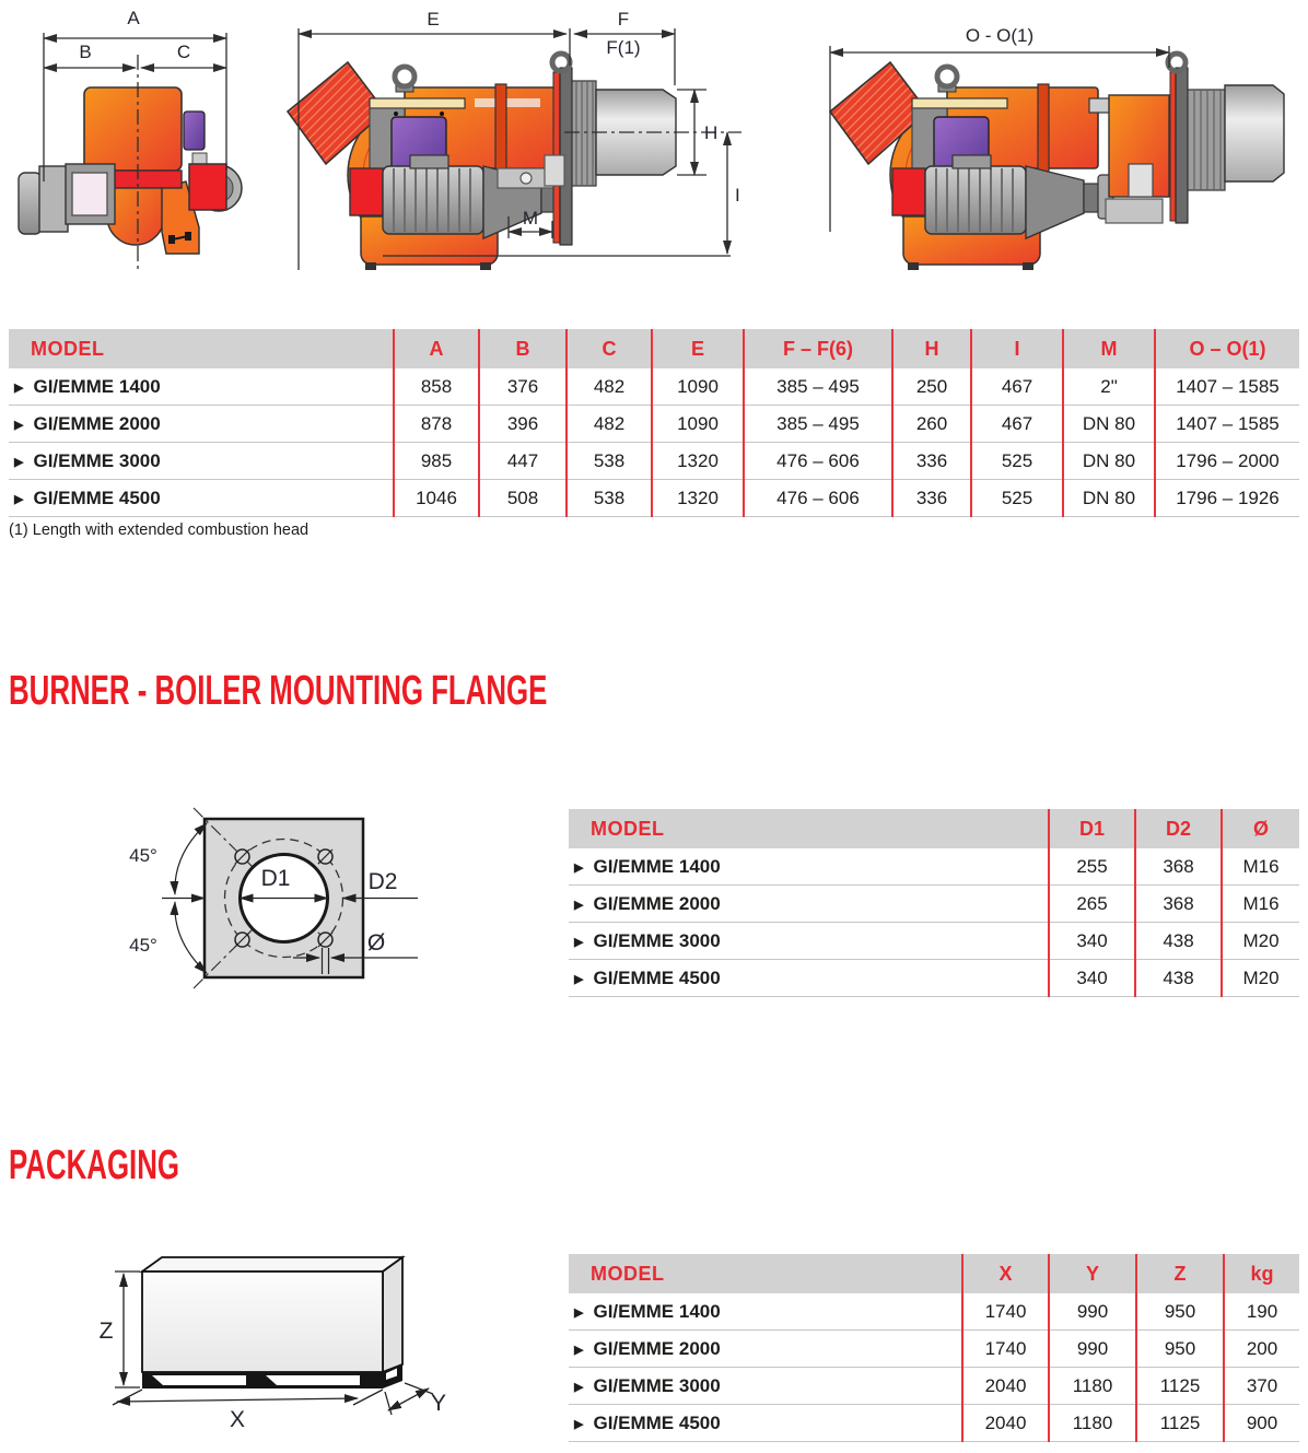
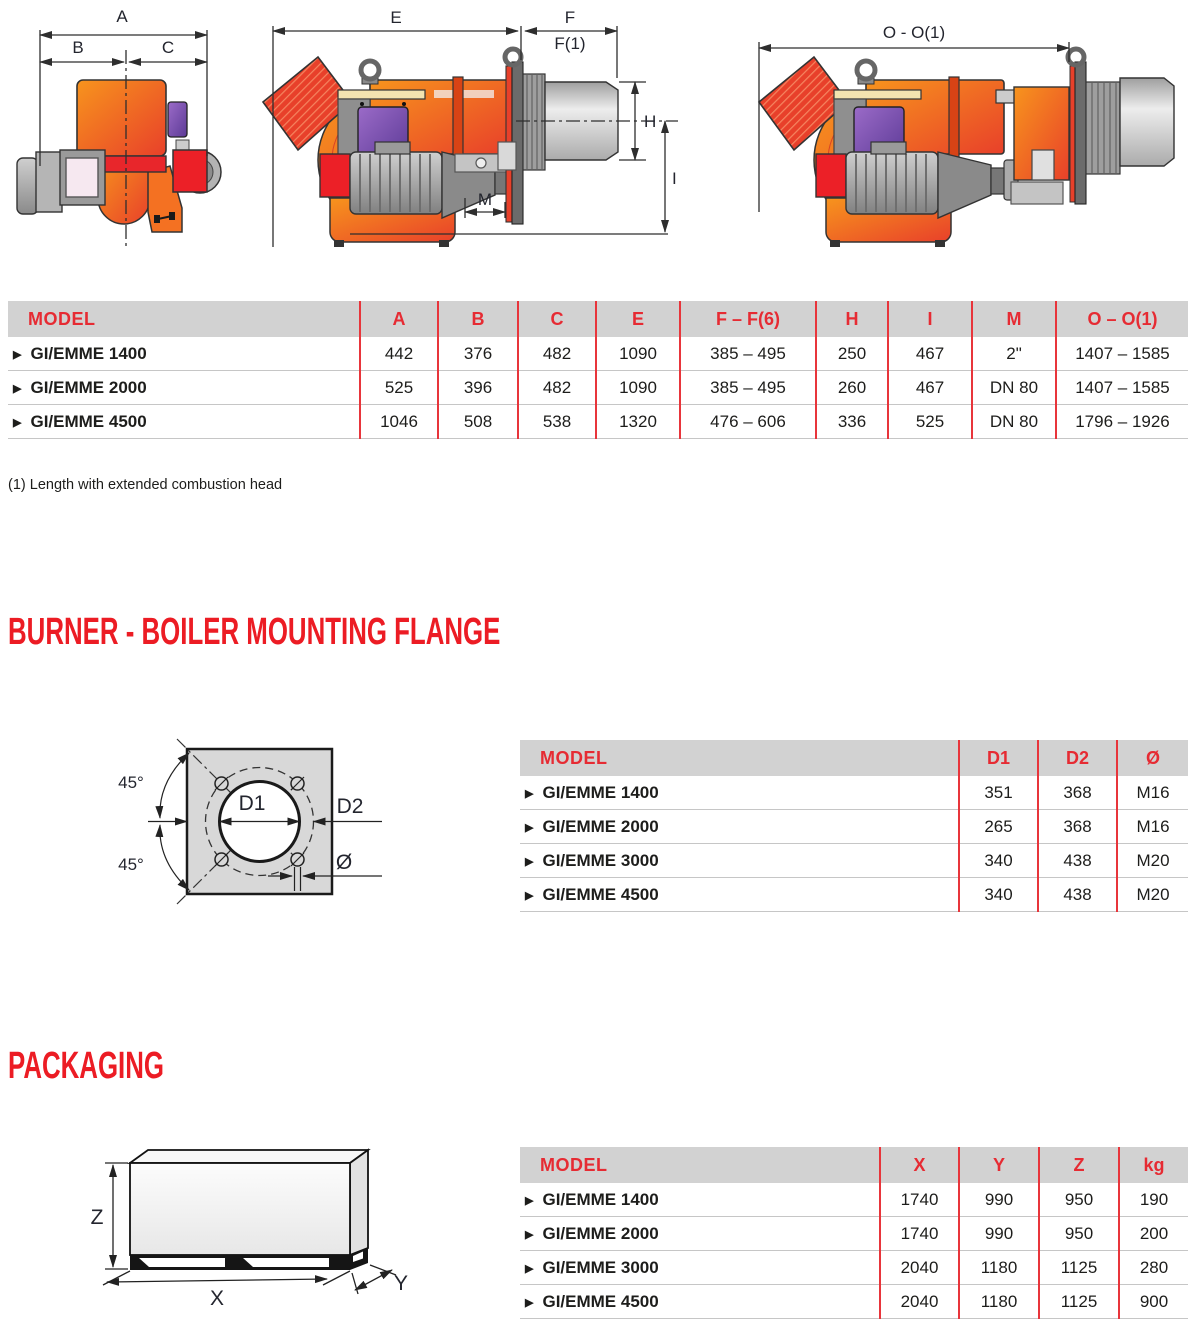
  A
  B
  C
  E
  F
  F(1)
  H
  I
  M
  O - O(1)
  MODEL	A	B	C	E	F – F(6)	H	I	M	O – O(1)
- ▶ GI/EMME 1400	858	376	482	1090	385 – 495	250	467	2"	1407 – 1585
+ ▶ GI/EMME 1400	442	376	482	1090	385 – 495	250	467	2"	1407 – 1585
- ▶ GI/EMME 2000	878	396	482	1090	385 – 495	260	467	DN 80	1407 – 1585
+ ▶ GI/EMME 2000	525	396	482	1090	385 – 495	260	467	DN 80	1407 – 1585
- ▶ GI/EMME 3000	985	447	538	1320	476 – 606	336	525	DN 80	1796 – 2000
  ▶ GI/EMME 4500	1046	508	538	1320	476 – 606	336	525	DN 80	1796 – 1926
  (1) Length with extended combustion head
  BURNER - BOILER MOUNTING FLANGE
  D1
  D2
  45°
  45°
  Ø
  MODEL	D1	D2	Ø
- ▶ GI/EMME 1400	255	368	M16
+ ▶ GI/EMME 1400	351	368	M16
  ▶ GI/EMME 2000	265	368	M16
  ▶ GI/EMME 3000	340	438	M20
  ▶ GI/EMME 4500	340	438	M20
  PACKAGING
  Z
  X
  Y
  MODEL	X	Y	Z	kg
  ▶ GI/EMME 1400	1740	990	950	190
  ▶ GI/EMME 2000	1740	990	950	200
- ▶ GI/EMME 3000	2040	1180	1125	370
+ ▶ GI/EMME 3000	2040	1180	1125	280
  ▶ GI/EMME 4500	2040	1180	1125	900
